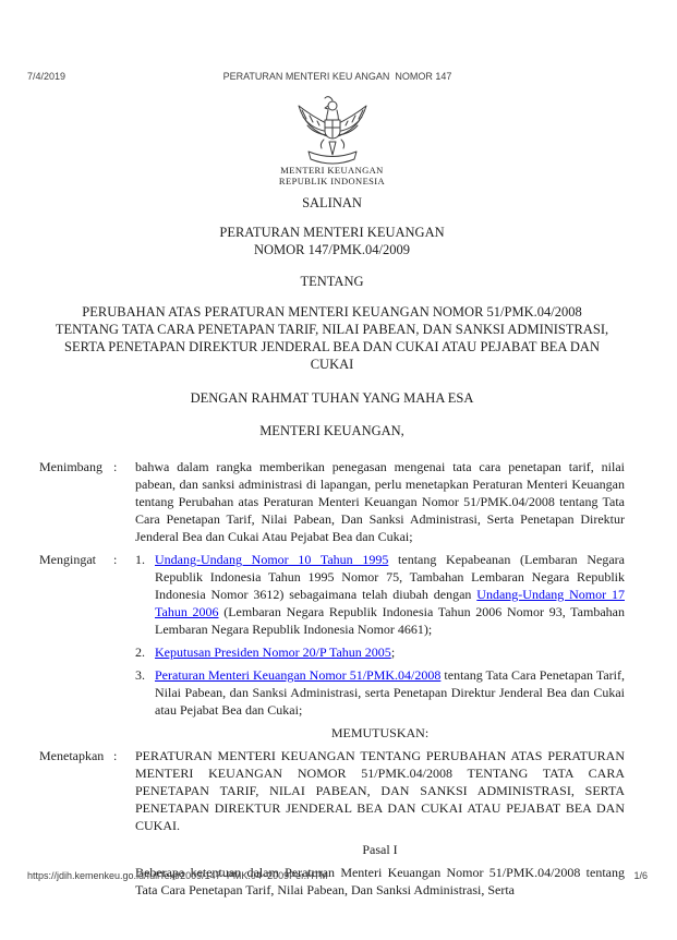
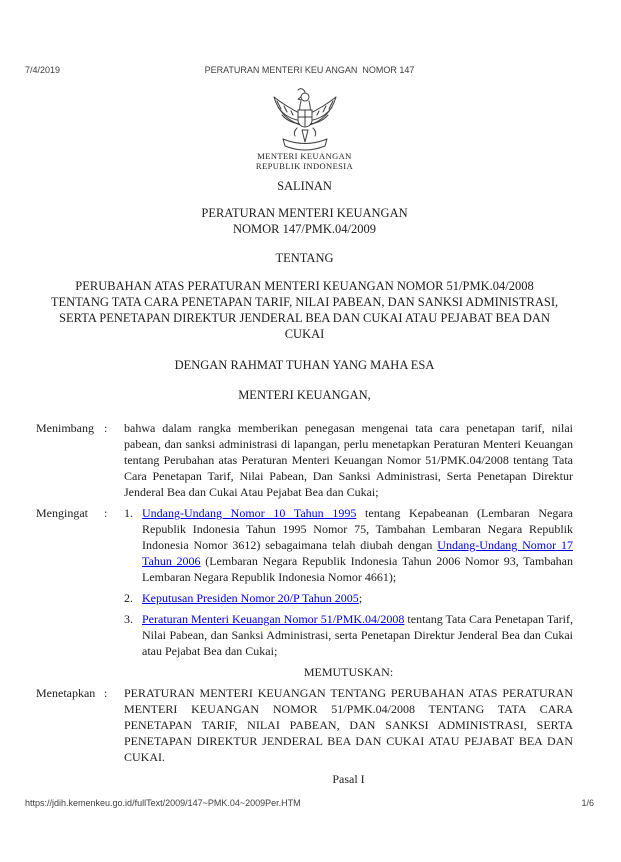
  PERATURAN MENTERI KEU ANGAN NOMOR 147
  7/4/2019
  MENTERI KEUANGAN
  REPUBLIK INDONESIA
  SALINAN
  PERATURAN MENTERI KEUANGAN
  NOMOR 147/PMK.04/2009
  TENTANG
  PERUBAHAN ATAS PERATURAN MENTERI KEUANGAN NOMOR 51/PMK.04/2008 TENTANG TATA CARA PENETAPAN TARIF, NILAI PABEAN, DAN SANKSI ADMINISTRASI, SERTA PENETAPAN DIREKTUR JENDERAL BEA DAN CUKAI ATAU PEJABAT BEA DAN CUKAI
  DENGAN RAHMAT TUHAN YANG MAHA ESA
  MENTERI KEUANGAN,
  Menimbang
  :
  bahwa dalam rangka memberikan penegasan mengenai tata cara penetapan tarif, nilai pabean, dan sanksi administrasi di lapangan, perlu menetapkan Peraturan Menteri Keuangan tentang Perubahan atas Peraturan Menteri Keuangan Nomor 51/PMK.04/2008 tentang Tata Cara Penetapan Tarif, Nilai Pabean, Dan Sanksi Administrasi, Serta Penetapan Direktur Jenderal Bea dan Cukai Atau Pejabat Bea dan Cukai;
  Mengingat
  :
  1.
  Undang-Undang Nomor 10 Tahun 1995 tentang Kepabeanan (Lembaran Negara Republik Indonesia Tahun 1995 Nomor 75, Tambahan Lembaran Negara Republik Indonesia Nomor 3612) sebagaimana telah diubah dengan Undang-Undang Nomor 17 Tahun 2006 (Lembaran Negara Republik Indonesia Tahun 2006 Nomor 93, Tambahan Lembaran Negara Republik Indonesia Nomor 4661);
  2.
  Keputusan Presiden Nomor 20/P Tahun 2005;
  3.
  Peraturan Menteri Keuangan Nomor 51/PMK.04/2008 tentang Tata Cara Penetapan Tarif, Nilai Pabean, dan Sanksi Administrasi, serta Penetapan Direktur Jenderal Bea dan Cukai atau Pejabat Bea dan Cukai;
  MEMUTUSKAN:
  Menetapkan
  :
  PERATURAN MENTERI KEUANGAN TENTANG PERUBAHAN ATAS PERATURAN MENTERI KEUANGAN NOMOR 51/PMK.04/2008 TENTANG TATA CARA PENETAPAN TARIF, NILAI PABEAN, DAN SANKSI ADMINISTRASI, SERTA PENETAPAN DIREKTUR JENDERAL BEA DAN CUKAI ATAU PEJABAT BEA DAN CUKAI.
  Pasal I
- Beberapa ketentuan dalam Peraturan Menteri Keuangan Nomor 51/PMK.04/2008 tentang Tata Cara Penetapan Tarif, Nilai Pabean, Dan Sanksi Administrasi, Serta
  https://jdih.kemenkeu.go.id/fullText/2009/147~PMK.04~2009Per.HTM
  1/6
